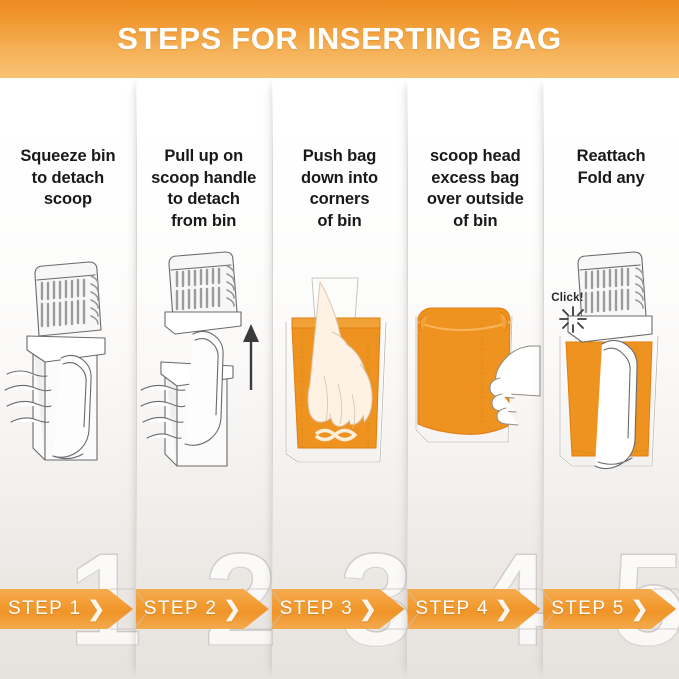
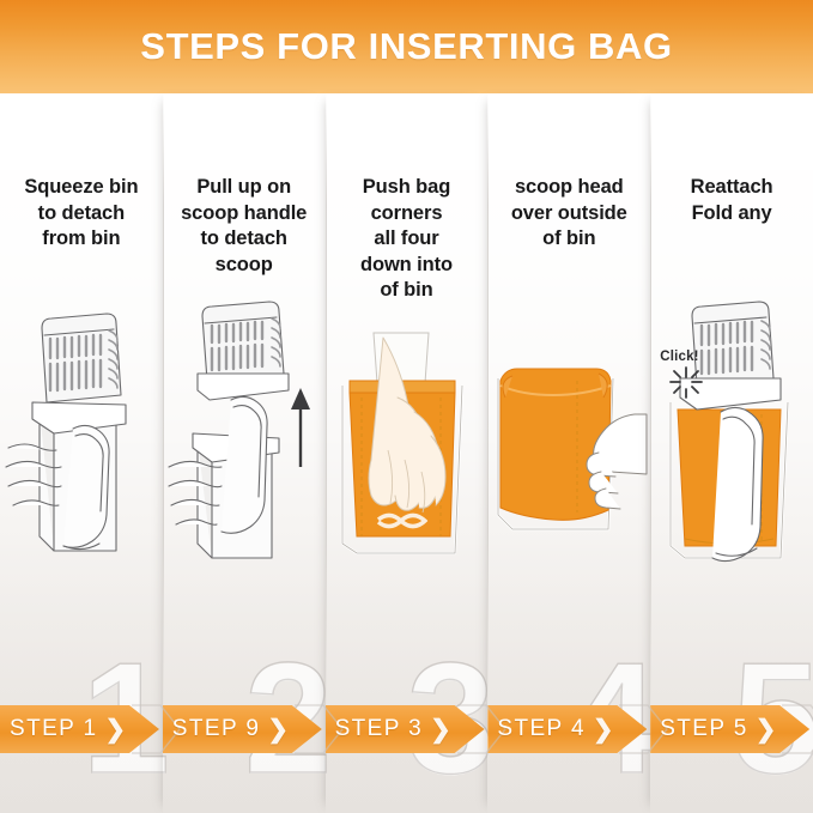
  STEPS FOR INSERTING BAG
  Squeeze bin
  to detach
- scoop
+ from bin
  STEP 1
  ❯
  Pull up on
  scoop handle
  to detach
- from bin
+ scoop
- STEP 2
+ STEP 9
  ❯
  Push bag
- down into
+ corners
+ all four
- corners
+ down into
  of bin
  STEP 3
  ❯
  scoop head
- excess bag
  over outside
  of bin
  STEP 4
  ❯
  Reattach
  Fold any
  Click!
  STEP 5
  ❯
